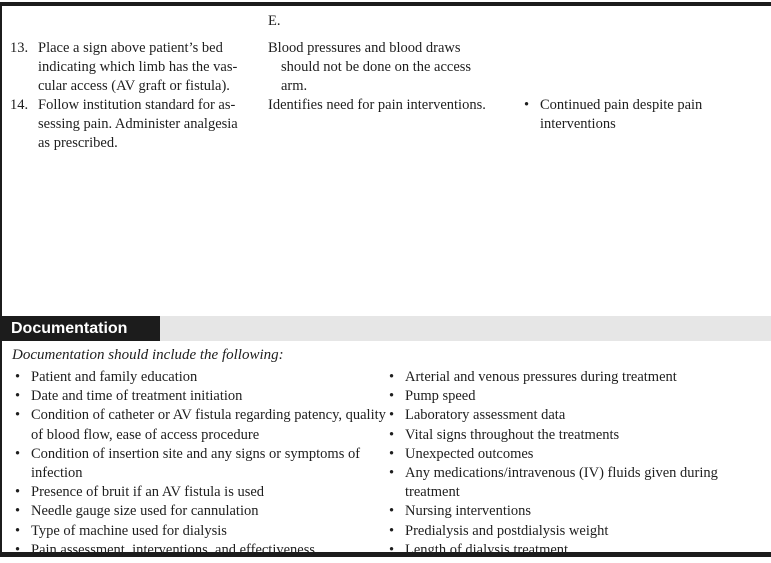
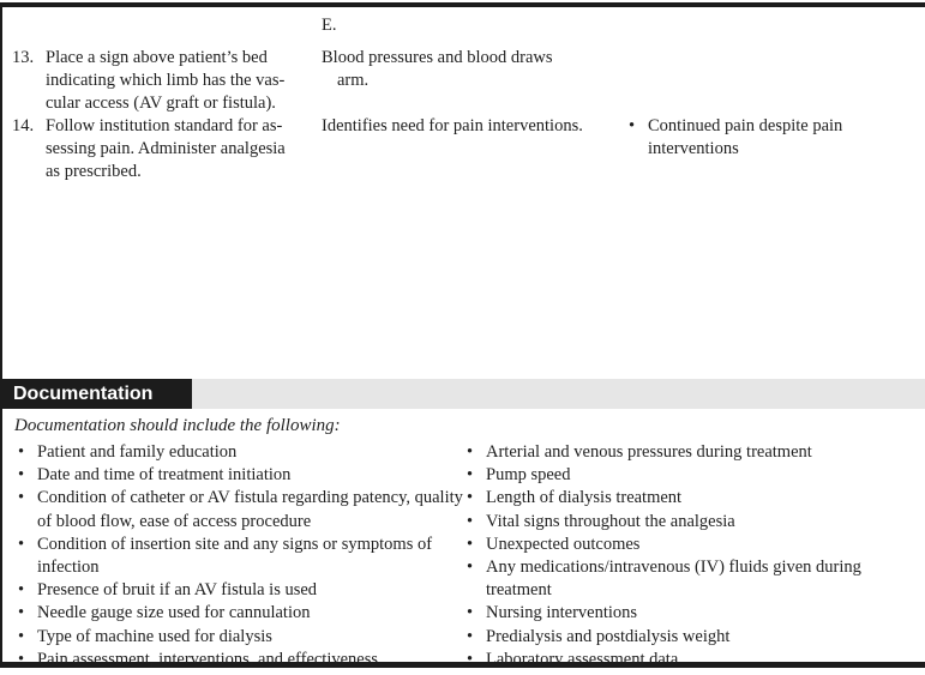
  E.
  13.
  Place a sign above patient’s bed
  indicating which limb has the vas-
  cular access (AV graft or fistula).
  Blood pressures and blood draws
- should not be done on the access
  arm.
  14.
  Follow institution standard for as-
  sessing pain. Administer analgesia
  as prescribed.
  Identifies need for pain interventions.
  Continued pain despite pain
  interventions
  Documentation
  Documentation should include the following:
  Patient and family education
  Date and time of treatment initiation
  Condition of catheter or AV fistula regarding patency, quality of blood flow, ease of access procedure
  Condition of insertion site and any signs or symptoms of infection
  Presence of bruit if an AV fistula is used
  Needle gauge size used for cannulation
  Type of machine used for dialysis
  Pain assessment, interventions, and effectiveness.
  Arterial and venous pressures during treatment
  Pump speed
- Laboratory assessment data
+ Length of dialysis treatment
- Vital signs throughout the treatments
+ Vital signs throughout the analgesia
  Unexpected outcomes
  Any medications/intravenous (IV) fluids given during treatment
  Nursing interventions
  Predialysis and postdialysis weight
- Length of dialysis treatment
+ Laboratory assessment data
